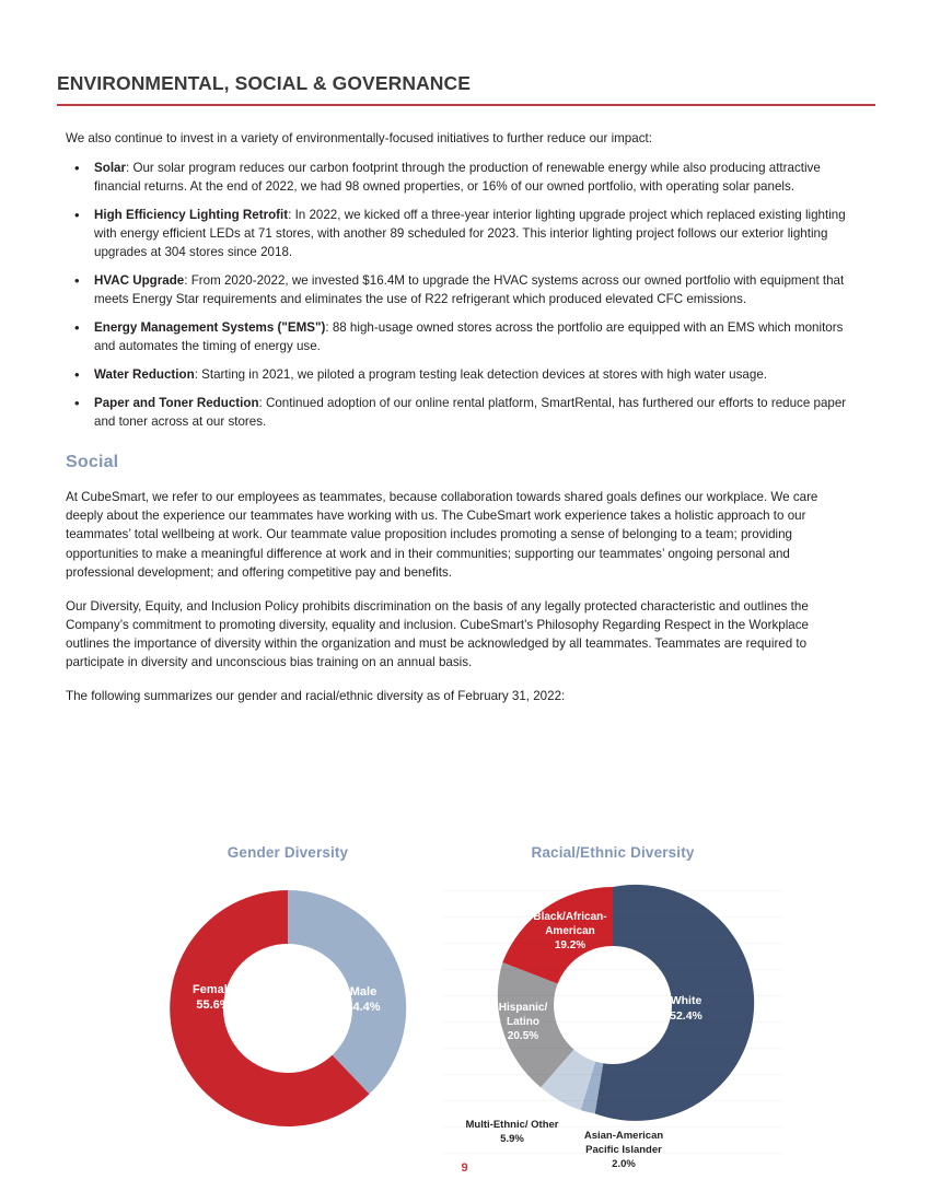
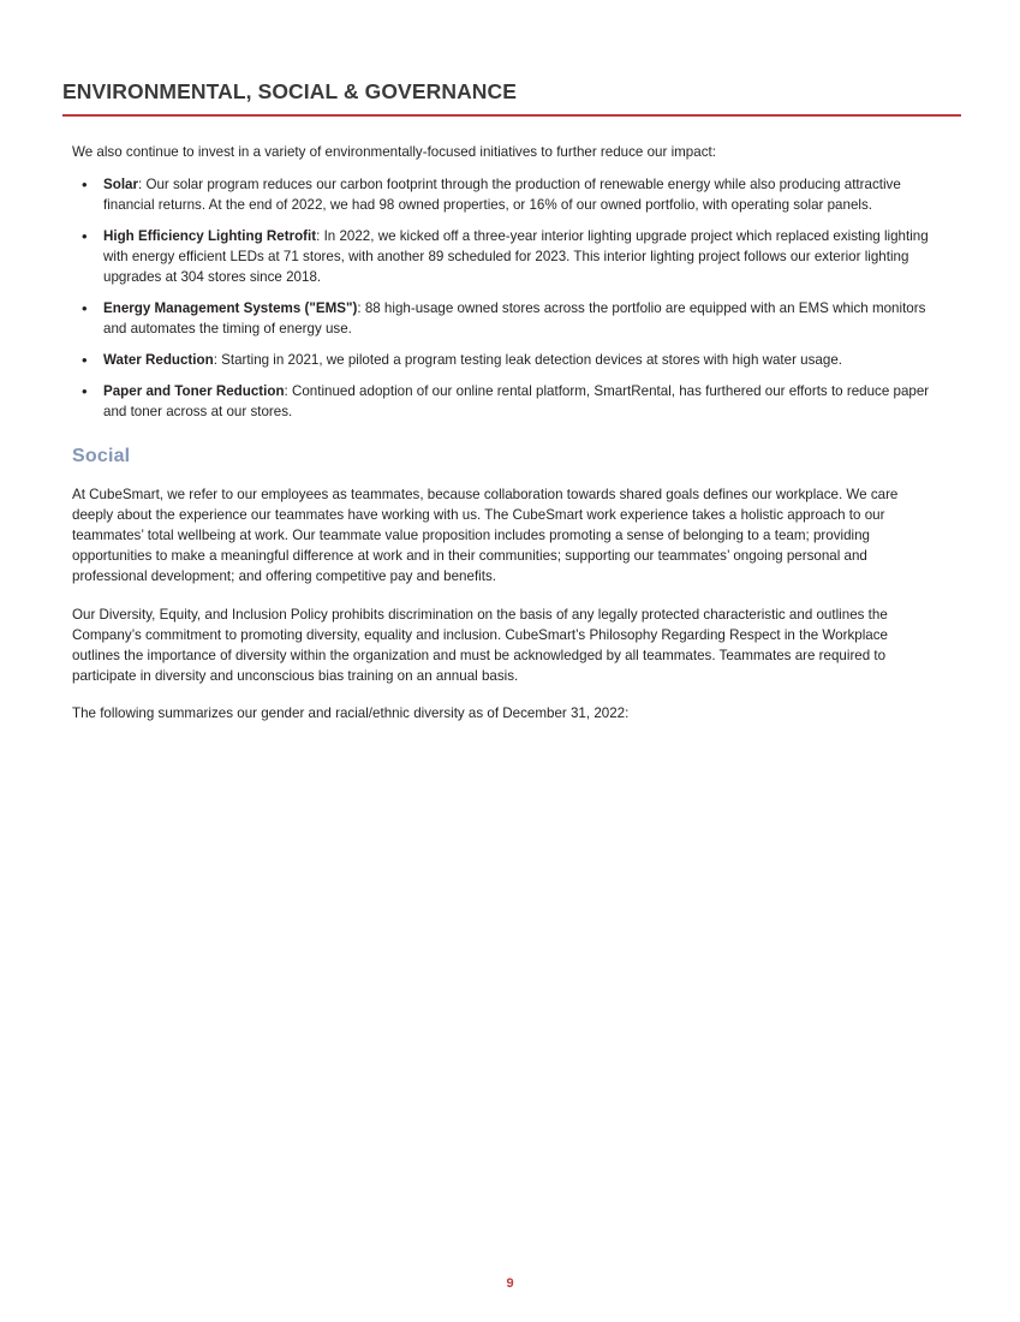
  ENVIRONMENTAL, SOCIAL & GOVERNANCE
  We also continue to invest in a variety of environmentally-focused initiatives to further reduce our impact:
  Solar: Our solar program reduces our carbon footprint through the production of renewable energy while also producing attractive financial returns. At the end of 2022, we had 98 owned properties, or 16% of our owned portfolio, with operating solar panels.
  High Efficiency Lighting Retrofit: In 2022, we kicked off a three-year interior lighting upgrade project which replaced existing lighting with energy efficient LEDs at 71 stores, with another 89 scheduled for 2023. This interior lighting project follows our exterior lighting upgrades at 304 stores since 2018.
- HVAC Upgrade: From 2020-2022, we invested $16.4M to upgrade the HVAC systems across our owned portfolio with equipment that meets Energy Star requirements and eliminates the use of R22 refrigerant which produced elevated CFC emissions.
  Energy Management Systems ("EMS"): 88 high-usage owned stores across the portfolio are equipped with an EMS which monitors and automates the timing of energy use.
  Water Reduction: Starting in 2021, we piloted a program testing leak detection devices at stores with high water usage.
  Paper and Toner Reduction: Continued adoption of our online rental platform, SmartRental, has furthered our efforts to reduce paper and toner across at our stores.
  Social
  At CubeSmart, we refer to our employees as teammates, because collaboration towards shared goals defines our workplace. We care deeply about the experience our teammates have working with us. The CubeSmart work experience takes a holistic approach to our teammates’ total wellbeing at work. Our teammate value proposition includes promoting a sense of belonging to a team; providing opportunities to make a meaningful difference at work and in their communities; supporting our teammates’ ongoing personal and professional development; and offering competitive pay and benefits.
  Our Diversity, Equity, and Inclusion Policy prohibits discrimination on the basis of any legally protected characteristic and outlines the Company’s commitment to promoting diversity, equality and inclusion. CubeSmart’s Philosophy Regarding Respect in the Workplace outlines the importance of diversity within the organization and must be acknowledged by all teammates. Teammates are required to participate in diversity and unconscious bias training on an annual basis.
- The following summarizes our gender and racial/ethnic diversity as of February 31, 2022:
+ The following summarizes our gender and racial/ethnic diversity as of December 31, 2022:
- Gender Diversity
- Female
- 55.6%
- Male
- 44.4%
- Racial/Ethnic Diversity
  9
